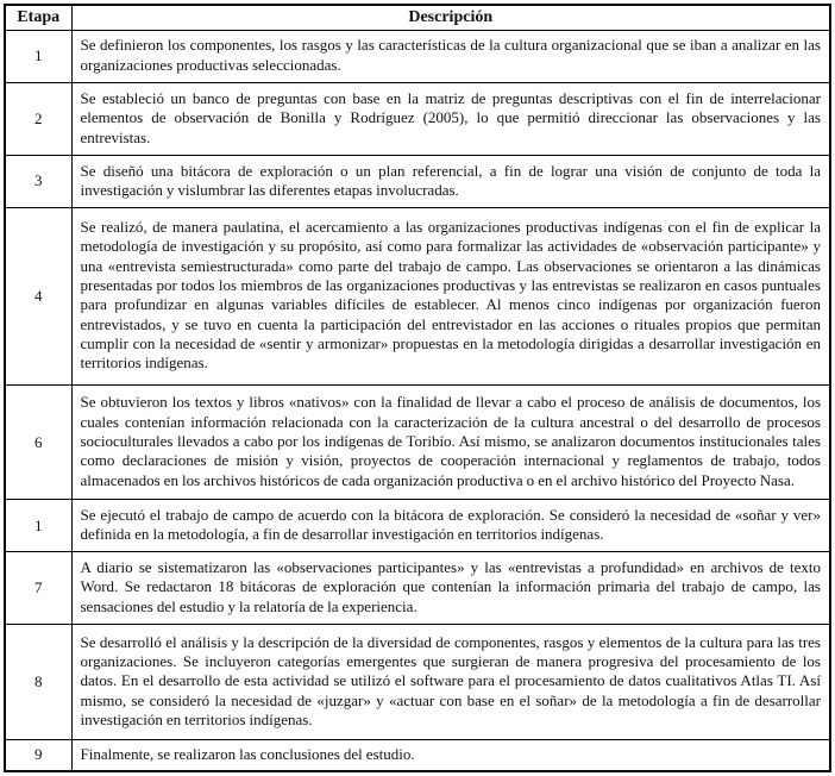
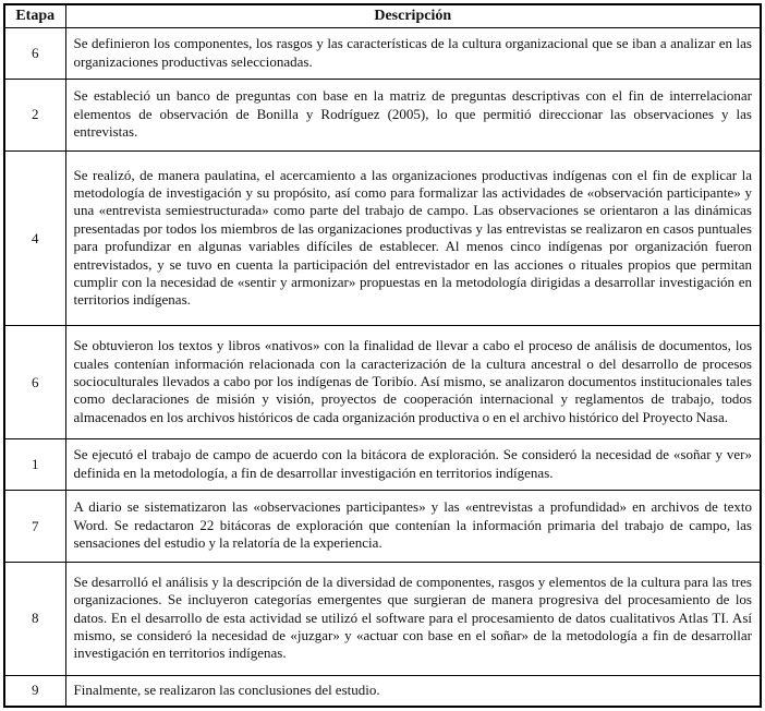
  Etapa	Descripción
- 1	Se definieron los componentes, los rasgos y las características de la cultura organizacional que se iban a analizar en las organizaciones productivas seleccionadas.
+ 6	Se definieron los componentes, los rasgos y las características de la cultura organizacional que se iban a analizar en las organizaciones productivas seleccionadas.
  2	Se estableció un banco de preguntas con base en la matriz de preguntas descriptivas con el fin de interrelacionar elementos de observación de Bonilla y Rodríguez (2005), lo que permitió direccionar las observaciones y las entrevistas.
- 3	Se diseñó una bitácora de exploración o un plan referencial, a fin de lograr una visión de conjunto de toda la investigación y vislumbrar las diferentes etapas involucradas.
  4	Se realizó, de manera paulatina, el acercamiento a las organizaciones productivas indígenas con el fin de explicar la metodología de investigación y su propósito, así como para formalizar las actividades de «observación participante» y una «entrevista semiestructurada» como parte del trabajo de campo. Las observaciones se orientaron a las dinámicas presentadas por todos los miembros de las organizaciones productivas y las entrevistas se realizaron en casos puntuales para profundizar en algunas variables difíciles de establecer. Al menos cinco indígenas por organización fueron entrevistados, y se tuvo en cuenta la participación del entrevistador en las acciones o rituales propios que permitan cumplir con la necesidad de «sentir y armonizar» propuestas en la metodología dirigidas a desarrollar investigación en territorios indígenas.
  6	Se obtuvieron los textos y libros «nativos» con la finalidad de llevar a cabo el proceso de análisis de documentos, los cuales contenían información relacionada con la caracterización de la cultura ancestral o del desarrollo de procesos socioculturales llevados a cabo por los indígenas de Toribío. Así mismo, se analizaron documentos institucionales tales como declaraciones de misión y visión, proyectos de cooperación internacional y reglamentos de trabajo, todos almacenados en los archivos históricos de cada organización productiva o en el archivo histórico del Proyecto Nasa.
  1	Se ejecutó el trabajo de campo de acuerdo con la bitácora de exploración. Se consideró la necesidad de «soñar y ver» definida en la metodología, a fin de desarrollar investigación en territorios indígenas.
- 7	A diario se sistematizaron las «observaciones participantes» y las «entrevistas a profundidad» en archivos de texto Word. Se redactaron 18 bitácoras de exploración que contenían la información primaria del trabajo de campo, las sensaciones del estudio y la relatoría de la experiencia.
+ 7	A diario se sistematizaron las «observaciones participantes» y las «entrevistas a profundidad» en archivos de texto Word. Se redactaron 22 bitácoras de exploración que contenían la información primaria del trabajo de campo, las sensaciones del estudio y la relatoría de la experiencia.
  8	Se desarrolló el análisis y la descripción de la diversidad de componentes, rasgos y elementos de la cultura para las tres organizaciones. Se incluyeron categorías emergentes que surgieran de manera progresiva del procesamiento de los datos. En el desarrollo de esta actividad se utilizó el software para el procesamiento de datos cualitativos Atlas TI. Así mismo, se consideró la necesidad de «juzgar» y «actuar con base en el soñar» de la metodología a fin de desarrollar investigación en territorios indígenas.
  9	Finalmente, se realizaron las conclusiones del estudio.
